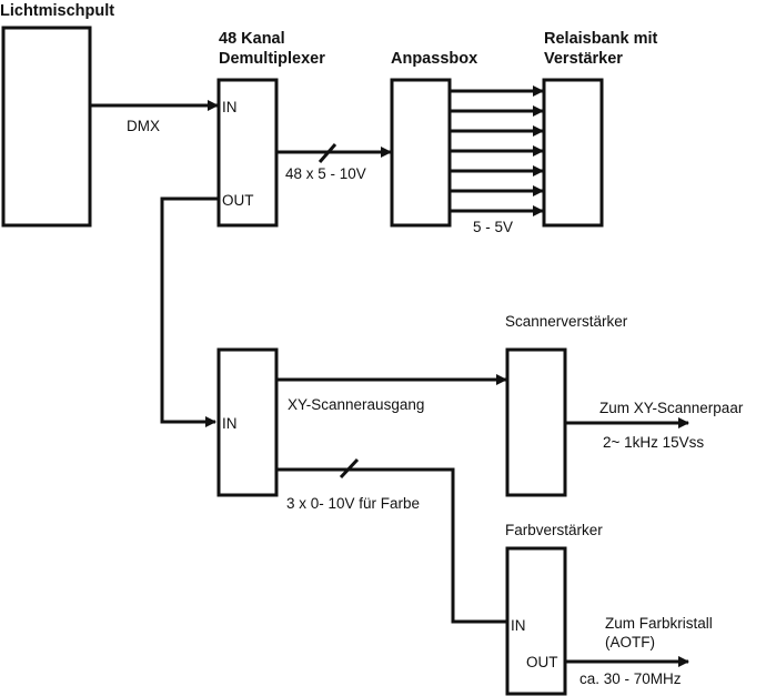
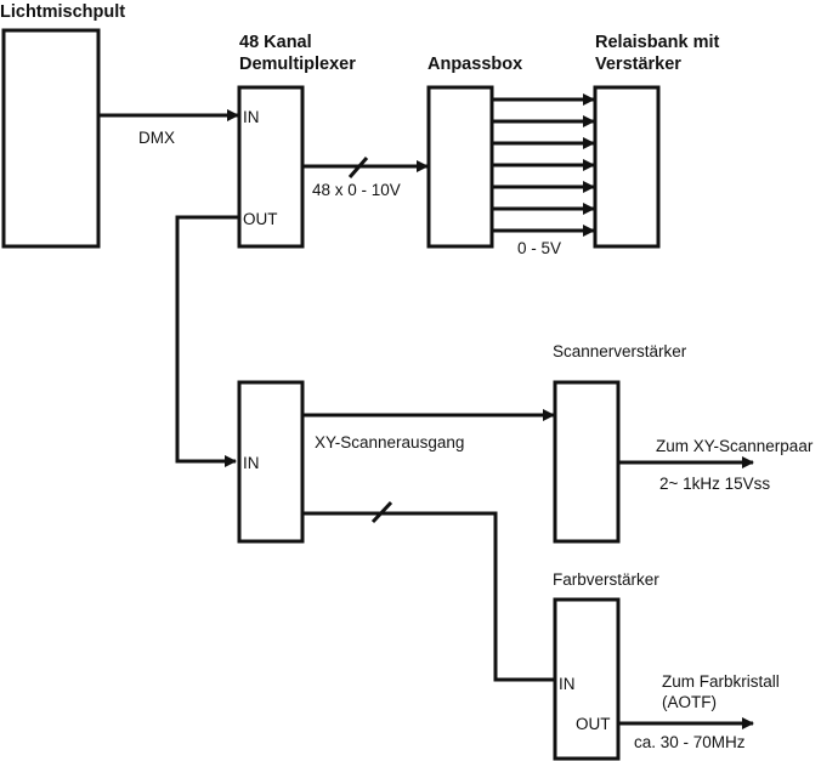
  Lichtmischpult
  48 Kanal
  Demultiplexer
  IN
  OUT
  DMX
- 48 x 5 - 10V
+ 48 x 0 - 10V
  Anpassbox
  Relaisbank mit
  Verstärker
- 5 - 5V
+ 0 - 5V
  IN
  XY-Scannerausgang
- 3 x 0- 10V für Farbe
  Scannerverstärker
  Zum XY-Scannerpaar
  2~ 1kHz 15Vss
  Farbverstärker
  IN
  OUT
  Zum Farbkristall
  (AOTF)
  ca. 30 - 70MHz
